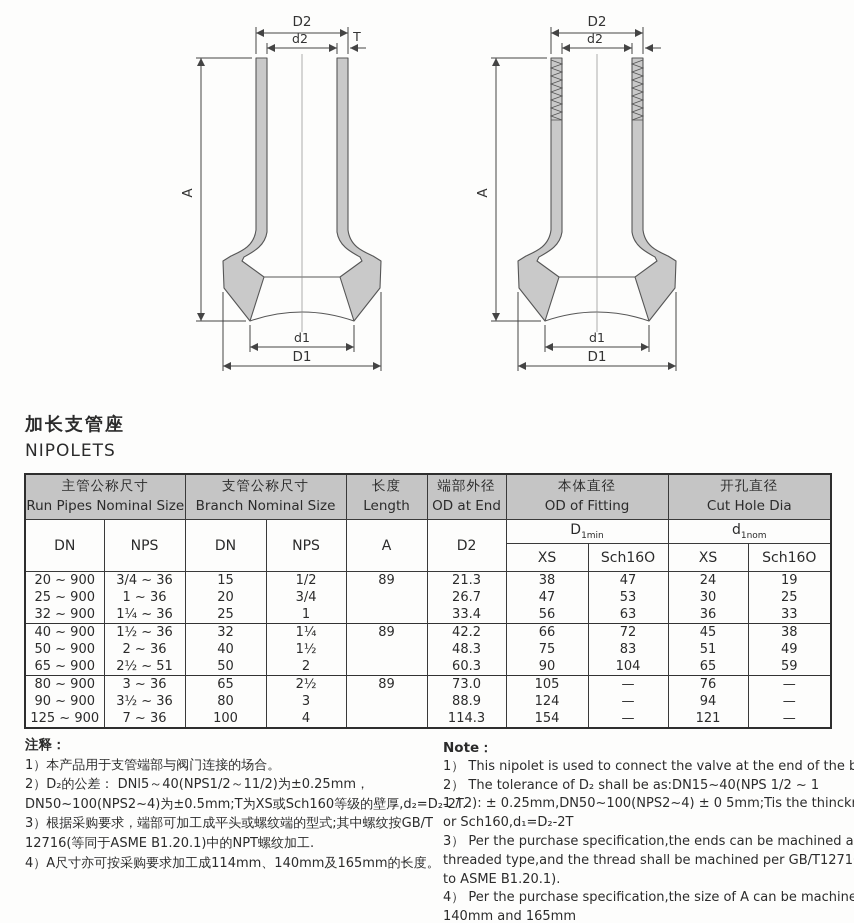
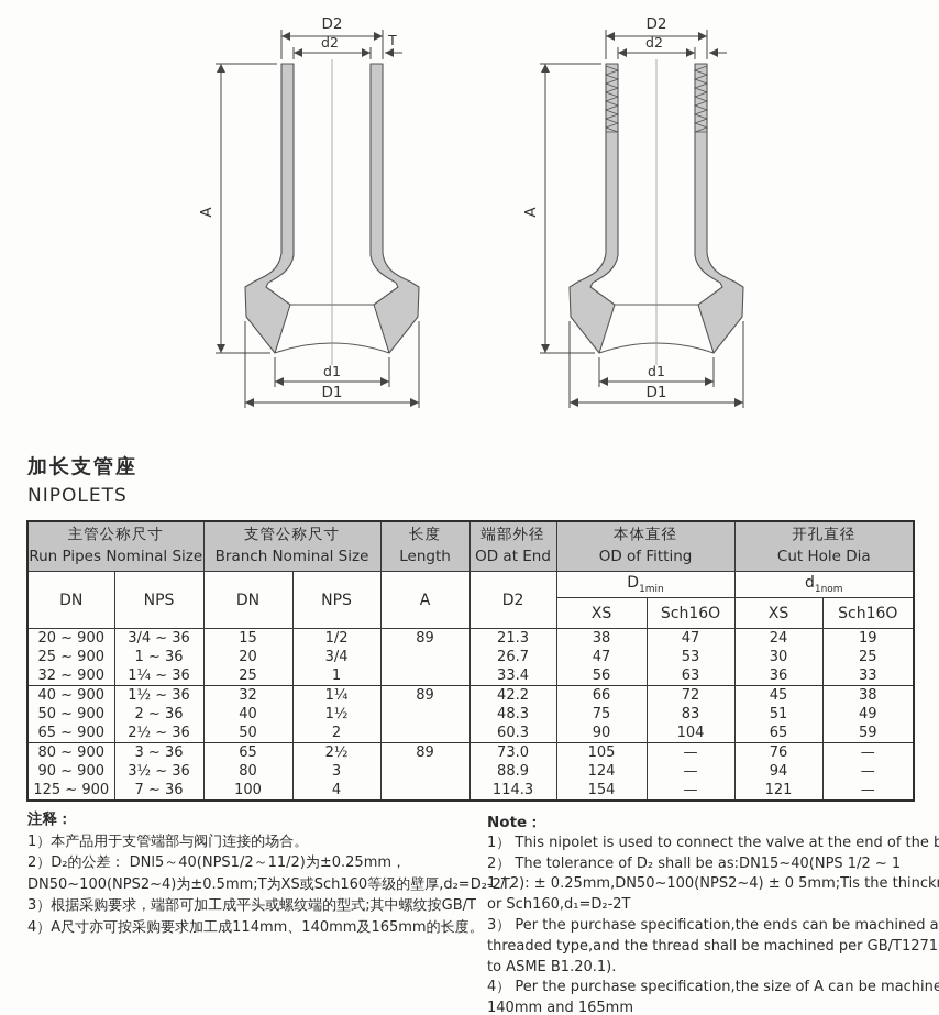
  T
  加长支管座
  NIPOLETS
  主管公称尺寸 Run Pipes Nominal Size	支管公称尺寸 Branch Nominal Size	长度 Length	端部外径 OD at End	本体直径 OD of Fitting	开孔直径 Cut Hole Dia
  DN	NPS	DN	NPS	A	D2	D1min	d1nom
  XS	Sch16O	XS	Sch16O
  20 ~ 900	3/4 ~ 36	15	1/2	89	21.3	38	47	24	19
  25 ~ 900	1 ~ 36	20	3/4	26.7	47	53	30	25
  32 ~ 900	1¼ ~ 36	25	1	33.4	56	63	36	33
  40 ~ 900	1½ ~ 36	32	1¼	89	42.2	66	72	45	38
  50 ~ 900	2 ~ 36	40	1½	48.3	75	83	51	49
- 65 ~ 900	2½ ~ 51	50	2	60.3	90	104	65	59
+ 65 ~ 900	2½ ~ 36	50	2	60.3	90	104	65	59
  80 ~ 900	3 ~ 36	65	2½	89	73.0	105	—	76	—
  90 ~ 900	3½ ~ 36	80	3	88.9	124	—	94	—
  125 ~ 900	7 ~ 36	100	4	114.3	154	—	121	—
  注释：
  1）本产品用于支管端部与阀门连接的场合。
  2）D₂的公差： DNl5～40(NPS1/2～11/2)为±0.25mm，
  DN50~100(NPS2~4)为±0.5mm;T为XS或Sch160等级的壁厚,d₂=D₂
  3）根据采购要求，端部可加工成平头或螺纹端的型式;其中螺纹按GB/T
- 12716(等同于ASME B1.20.1)中的NPT螺纹加工.
  4）A尺寸亦可按采购要求加工成114mm、140mm及165mm的长度。
  Note：
  1） This nipolet is used to connect the valve at the end of the b
  2） The tolerance of D₂ shall be as:DN15~40(NPS 1/2 ~ 1
  1 / 2): ± 0.25mm,DN50~100(NPS2~4) ± 0 5mm;Tis the thinck
  or Sch160,d₁=D₂-2T
  3） Per the purchase specification,the ends can be machined a
  threaded type,and the thread shall be machined per GB/T1271
  to ASME B1.20.1).
  4） Per the purchase specification,the size of A can be machine
  140mm and 165mm
